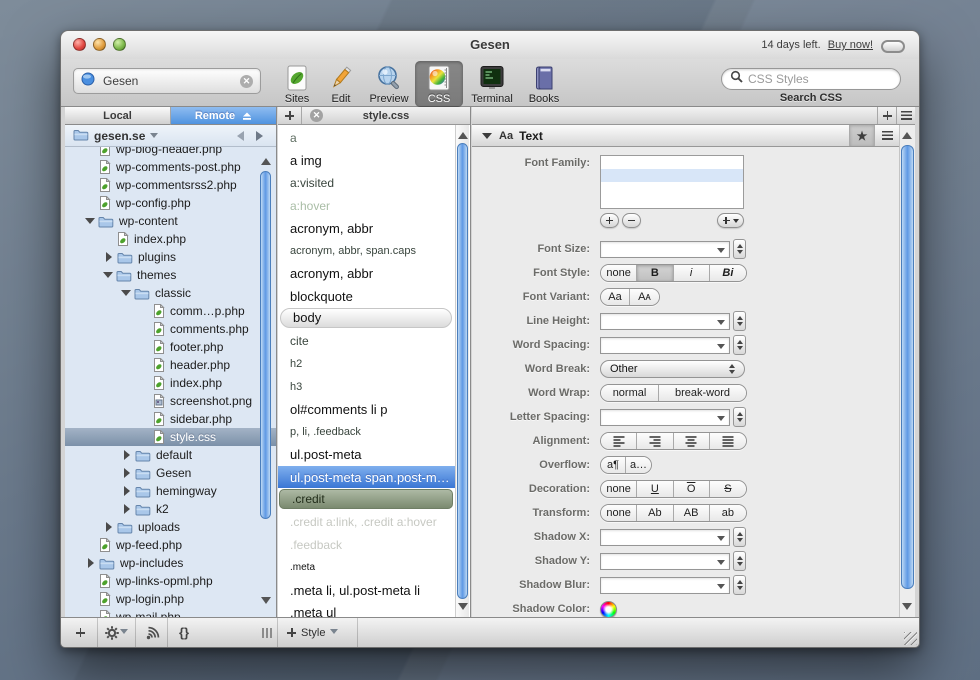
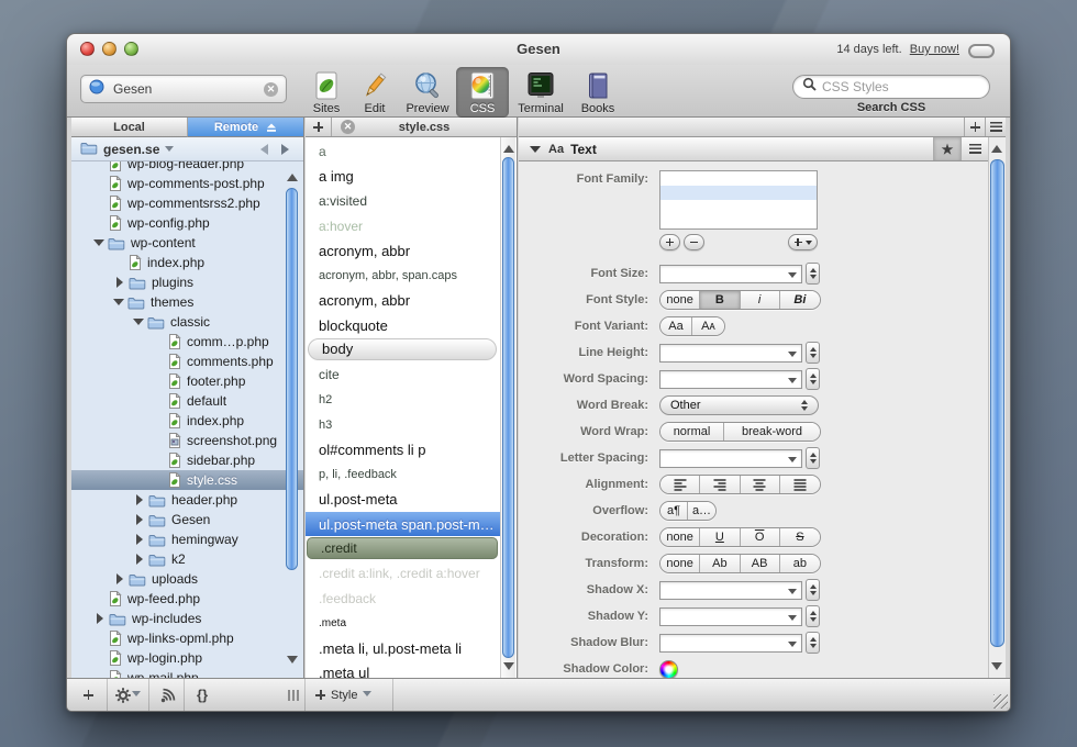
  Gesen
  14 days left. Buy now!
  Gesen
  ✕
  Sites
  Edit
  Preview
  CSS
  Terminal
  Books
  CSS Styles
  Search CSS
  Local
  Remote
  gesen.se
  wp-blog-header.php
  wp-comments-post.php
  wp-commentsrss2.php
  wp-config.php
  wp-content
  index.php
  plugins
  themes
  classic
  comm…p.php
  comments.php
  footer.php
- header.php
+ default
  index.php
  screenshot.png
  sidebar.php
  style.css
- default
+ header.php
  Gesen
  hemingway
  k2
  uploads
  wp-feed.php
  wp-includes
  wp-links-opml.php
  wp-login.php
  ✕
  style.css
  a
  a img
  a:visited
  a:hover
  acronym, abbr
  acronym, abbr, span.caps
  acronym, abbr
  blockquote
  body
  cite
  h2
  h3
  ol#comments li p
  p, li, .feedback
  ul.post-meta
  ul.post-meta span.post-m…
  .credit
  .credit a:link, .credit a:hover
  .feedback
  .meta
  .meta li, ul.post-meta li
  .meta ul
  Aa
  Text
  ★
  Font Family:
  Font Size:
  Font Style:
  none
  B
  i
  Bi
  Font Variant:
  Aa
  Aᴀ
  Line Height:
  Word Spacing:
  Word Break:
  Other
  Word Wrap:
  normal
  break-word
  Letter Spacing:
  Alignment:
  Overflow:
  a¶
  a…
  Decoration:
  none
  U
  O
  S
  Transform:
  none
  Ab
  AB
  ab
  Shadow X:
  Shadow Y:
  Shadow Blur:
  Shadow Color:
  {}
  Style
